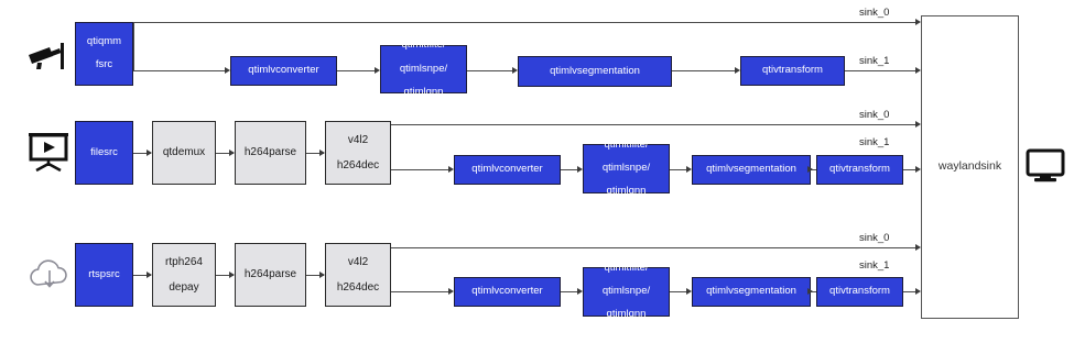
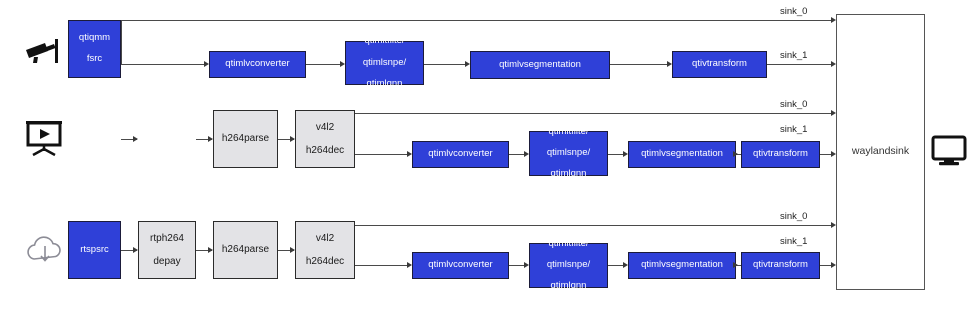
  qtiqmm
  fsrc
  sink_0
  qtimlvconverter
  qtimltflite/
  qtimlsnpe/
  qtimlqnn
  qtimlvsegmentation
  qtivtransform
  sink_1
- filesrc
- qtdemux
  h264parse
  v4l2
  h264dec
  sink_0
  qtimlvconverter
  qtimltflite/
  qtimlsnpe/
  qtimlqnn
  qtimlvsegmentation
  qtivtransform
  sink_1
  rtspsrc
  rtph264
  depay
  h264parse
  v4l2
  h264dec
  sink_0
  qtimlvconverter
  qtimltflite/
  qtimlsnpe/
  qtimlqnn
  qtimlvsegmentation
  qtivtransform
  sink_1
  waylandsink
